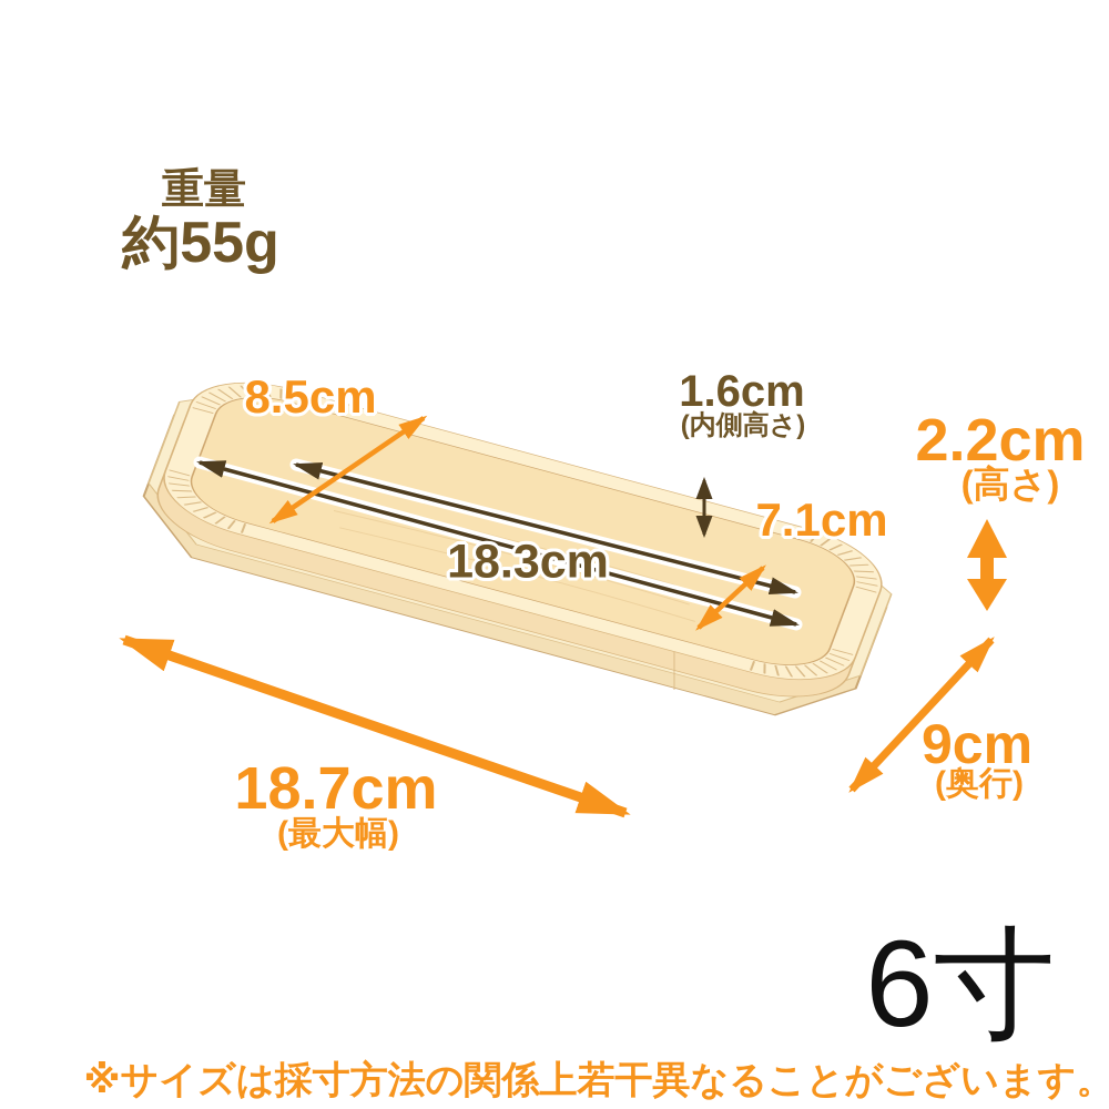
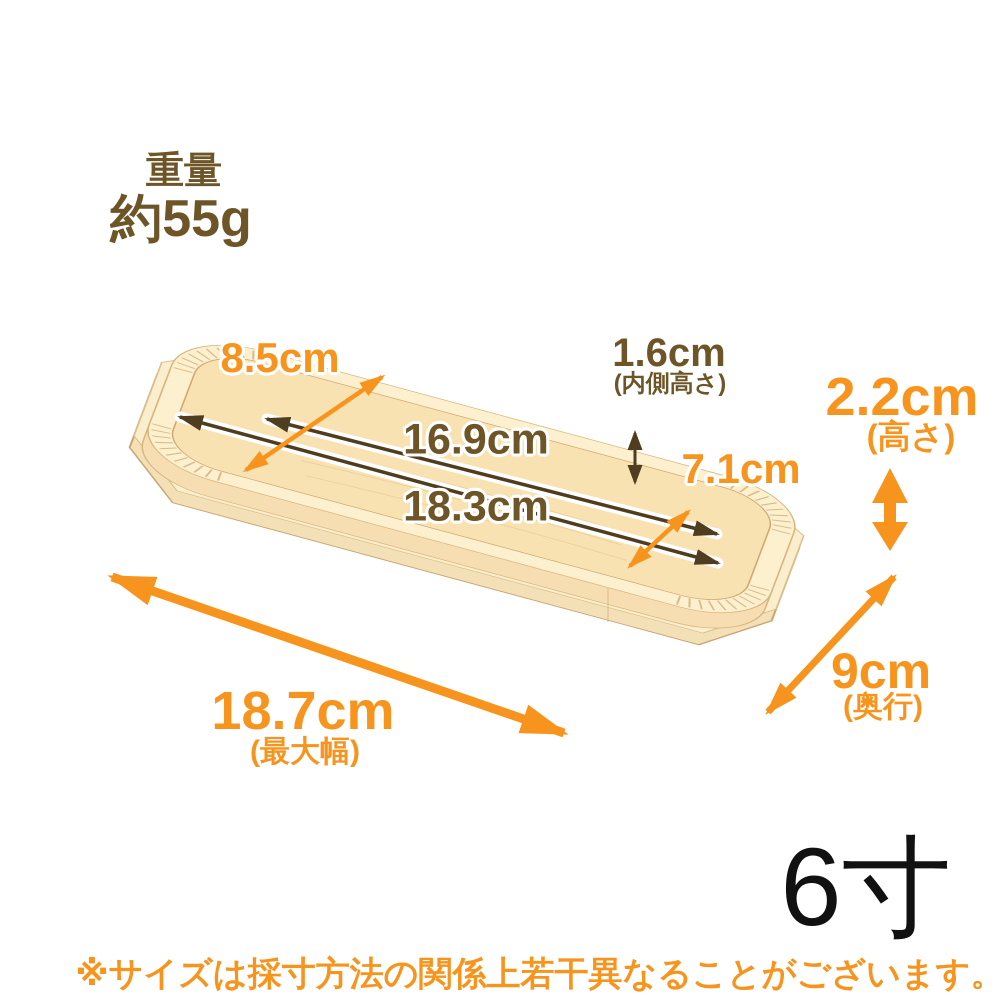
  重量
  約55g
  8.5cm
+ 16.9cm
  18.3cm
  1.6cm
  (内側高さ)
  7.1cm
  2.2cm
  (高さ)
  9cm
  (奥行)
  18.7cm
  (最大幅)
  6寸
  ※サイズは採寸方法の関係上若干異なることがございます。
